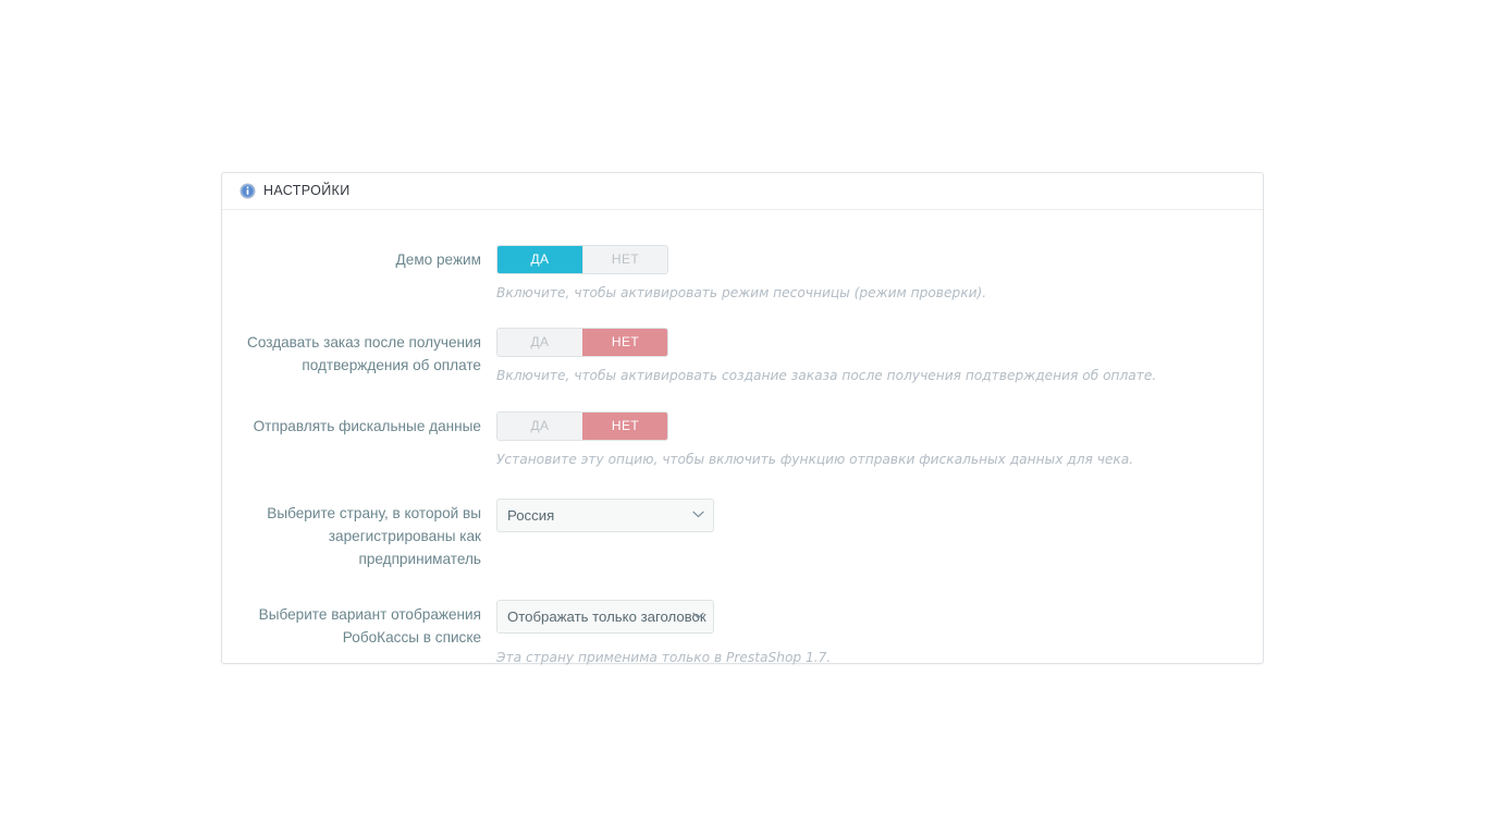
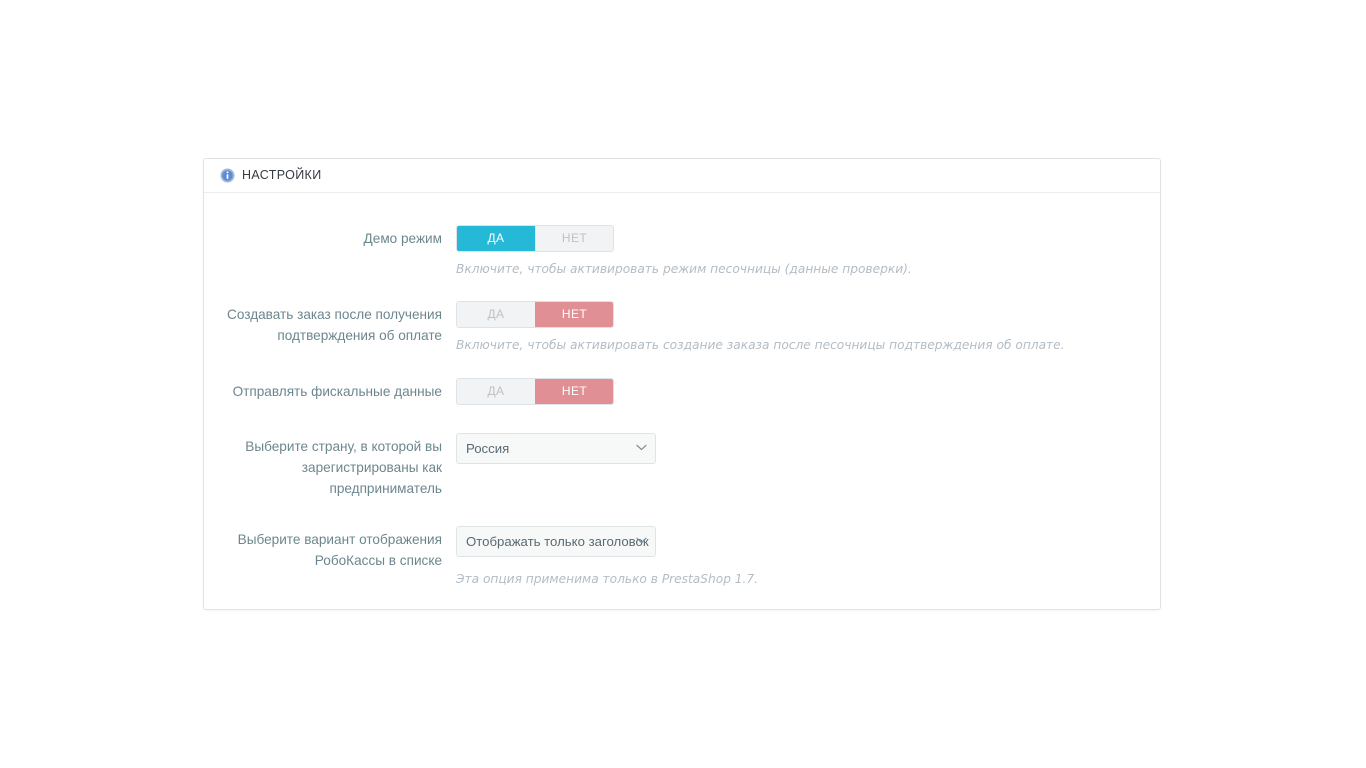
  НАСТРОЙКИ
  Демо режим
  ДА
  НЕТ
- Включите, чтобы активировать режим песочницы (режим проверки).
+ Включите, чтобы активировать режим песочницы (данные проверки).
  Создавать заказ после получения
  подтверждения об оплате
  ДА
  НЕТ
- Включите, чтобы активировать создание заказа после получения подтверждения об оплате.
+ Включите, чтобы активировать создание заказа после песочницы подтверждения об оплате.
  Отправлять фискальные данные
  ДА
  НЕТ
- Установите эту опцию, чтобы включить функцию отправки фискальных данных для чека.
  Выберите страну, в которой вы
  зарегистрированы как
  предприниматель
  Россия
  Выберите вариант отображения
  РобоКассы в списке
  Отображать только заголовок
- Эта страну применима только в PrestaShop 1.7.
+ Эта опция применима только в PrestaShop 1.7.
